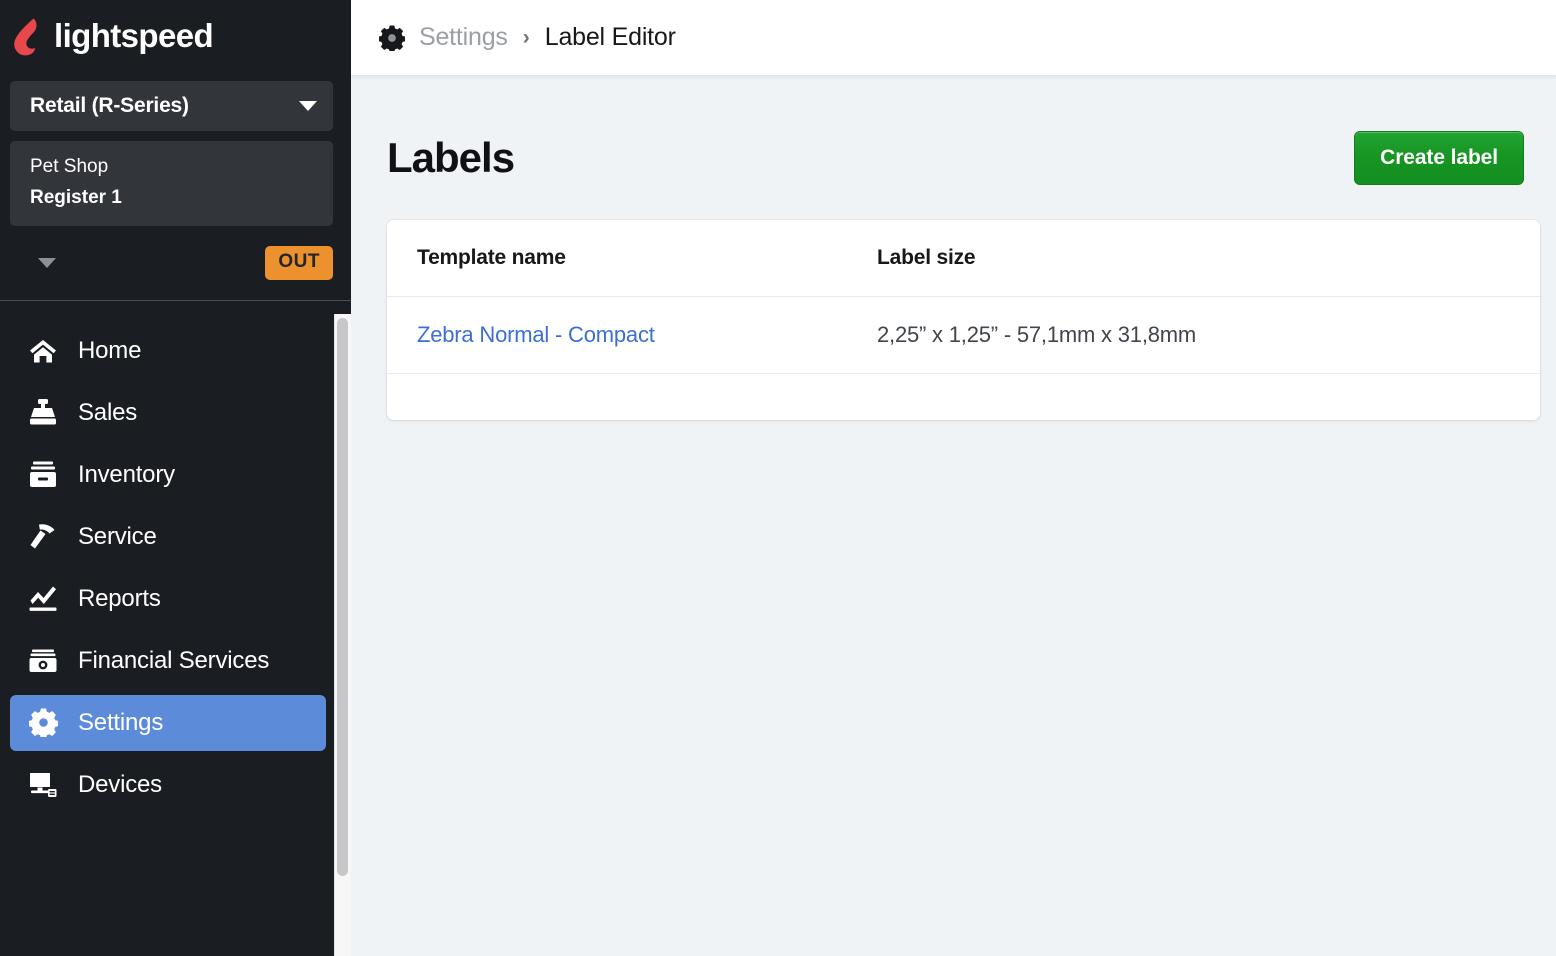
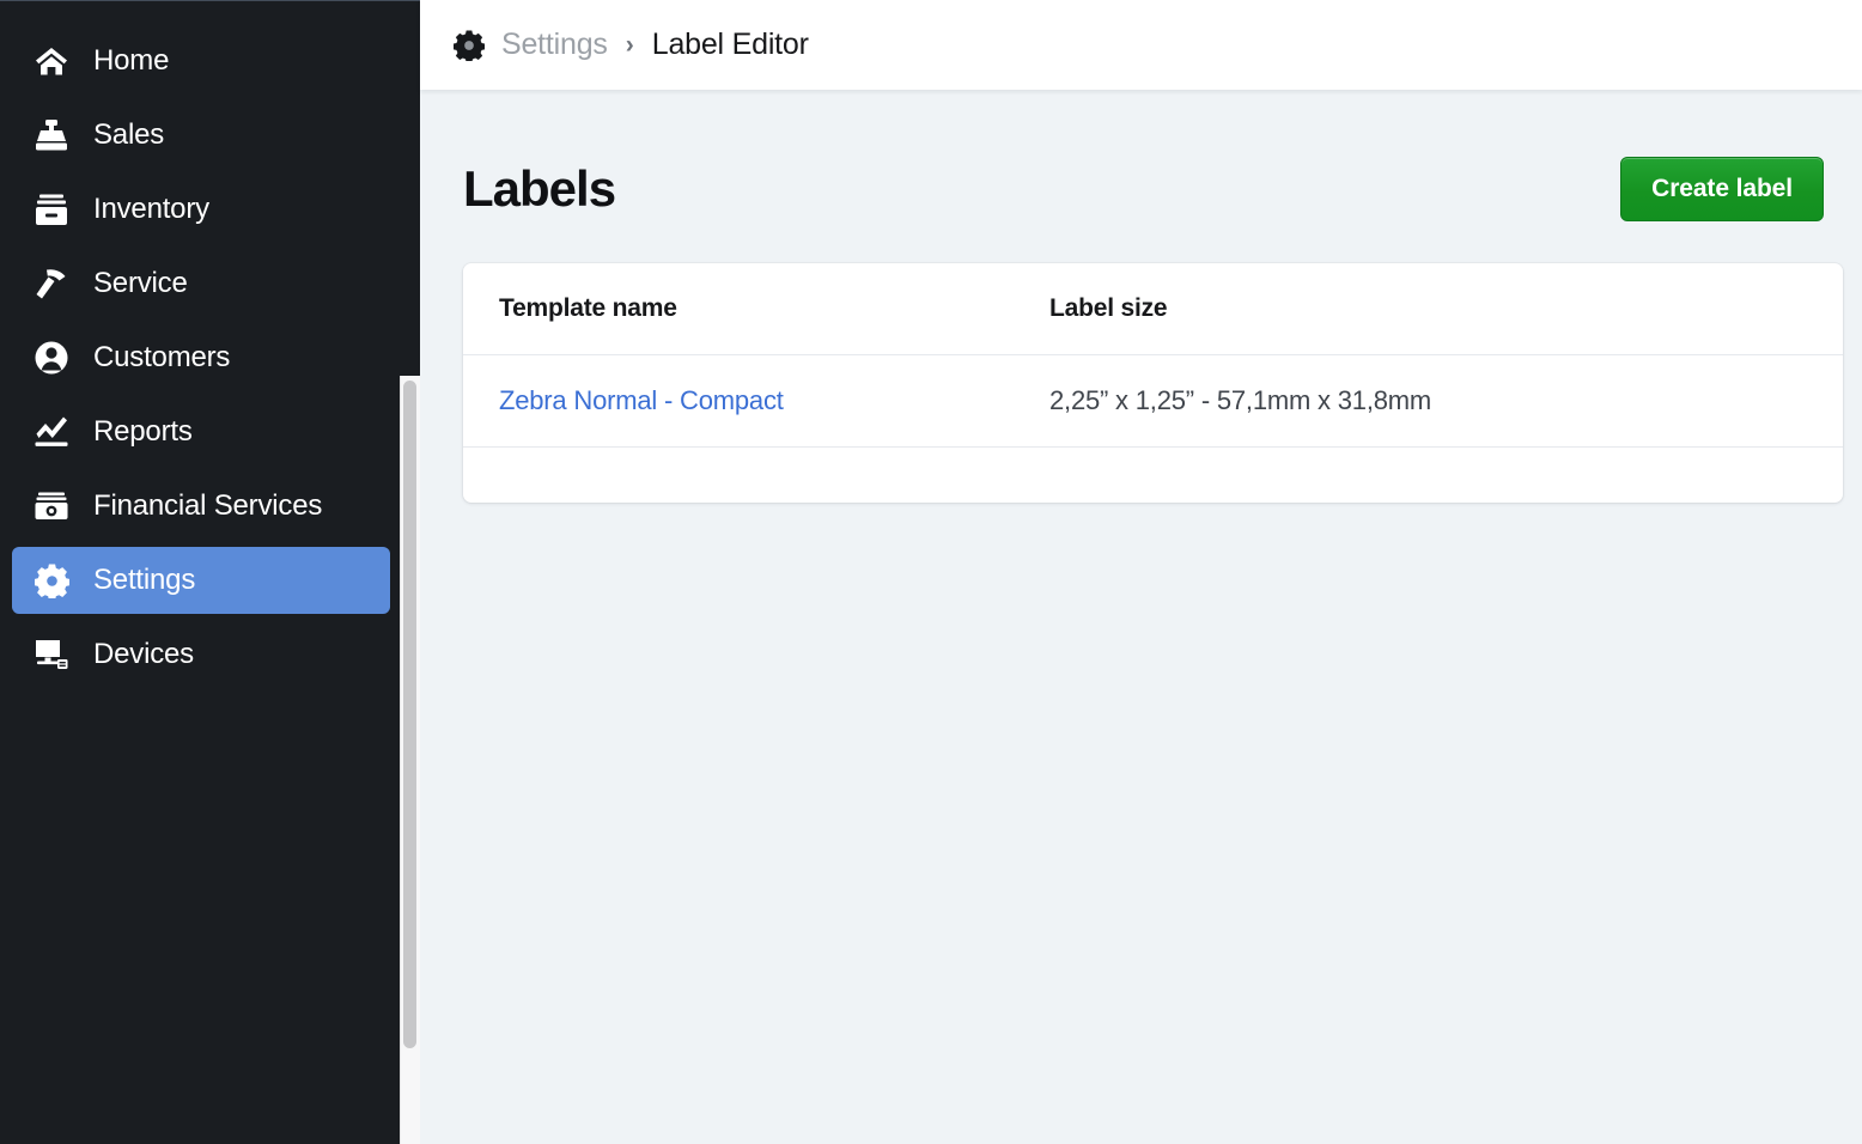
- lightspeed
- Retail (R-Series)
- Pet Shop
- Register 1
- OUT
  Home
  Sales
  Inventory
  Service
+ Customers
  Reports
  Financial Services
  Settings
  Devices
  Settings
  ›
  Label Editor
  Labels
  Create label
  Template name	Label size
  Zebra Normal - Compact	2,25” x 1,25” - 57,1mm x 31,8mm
